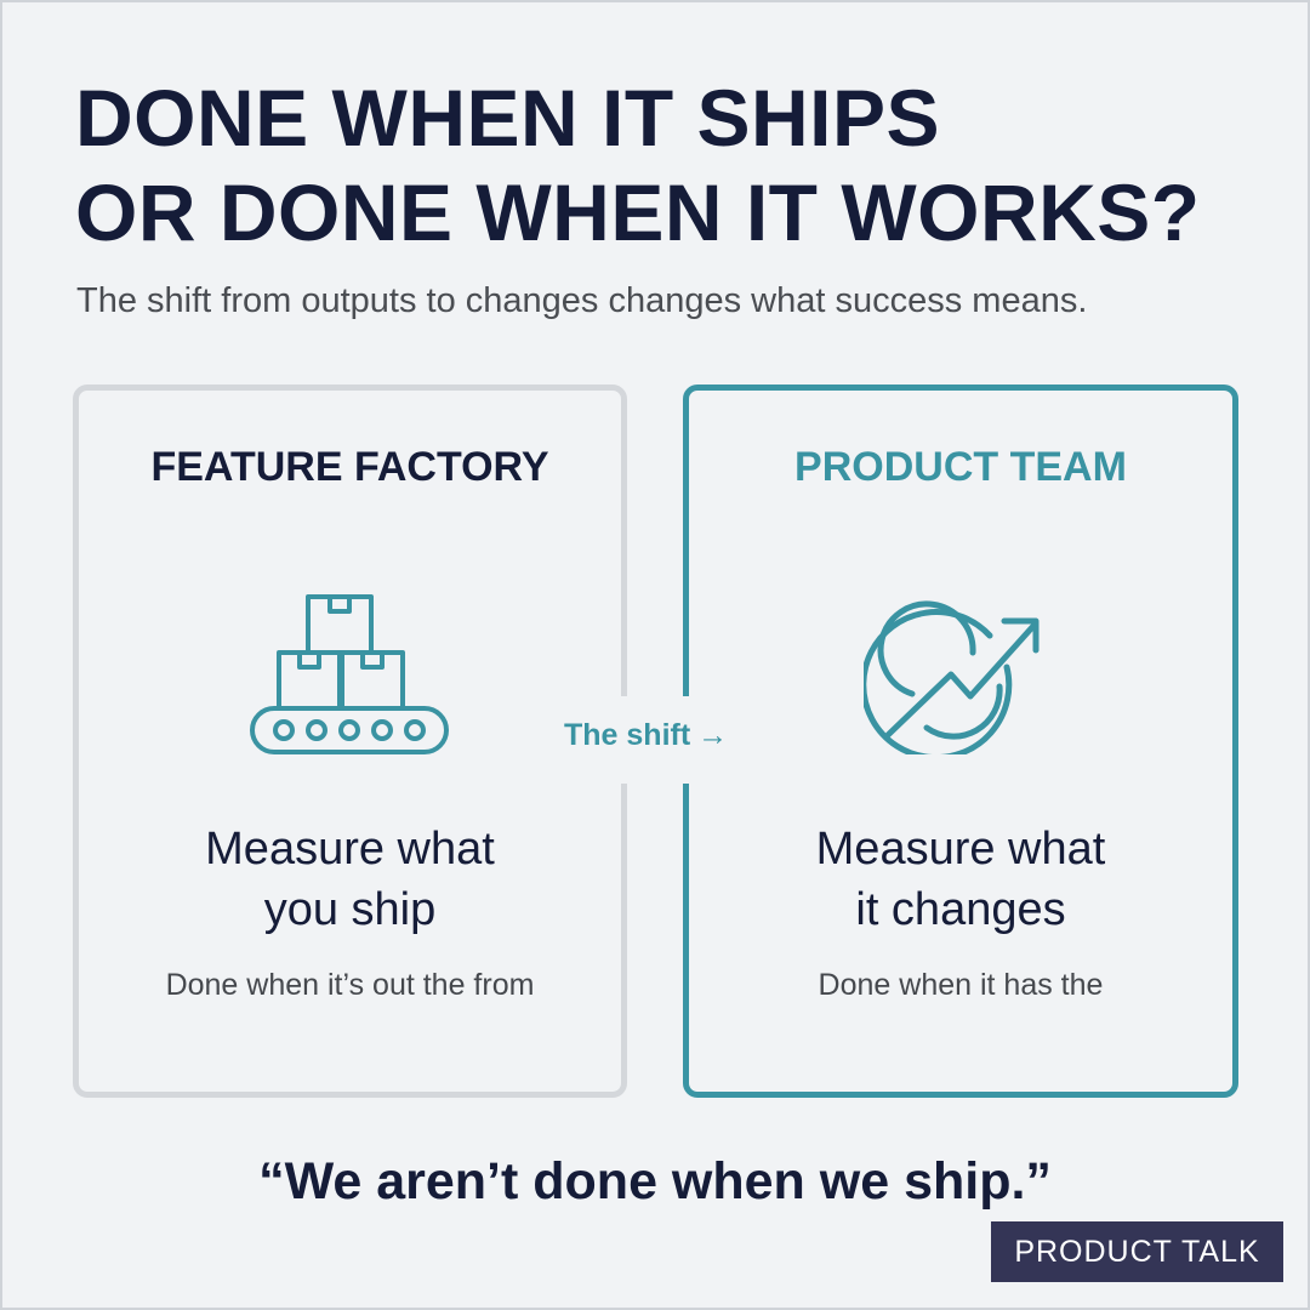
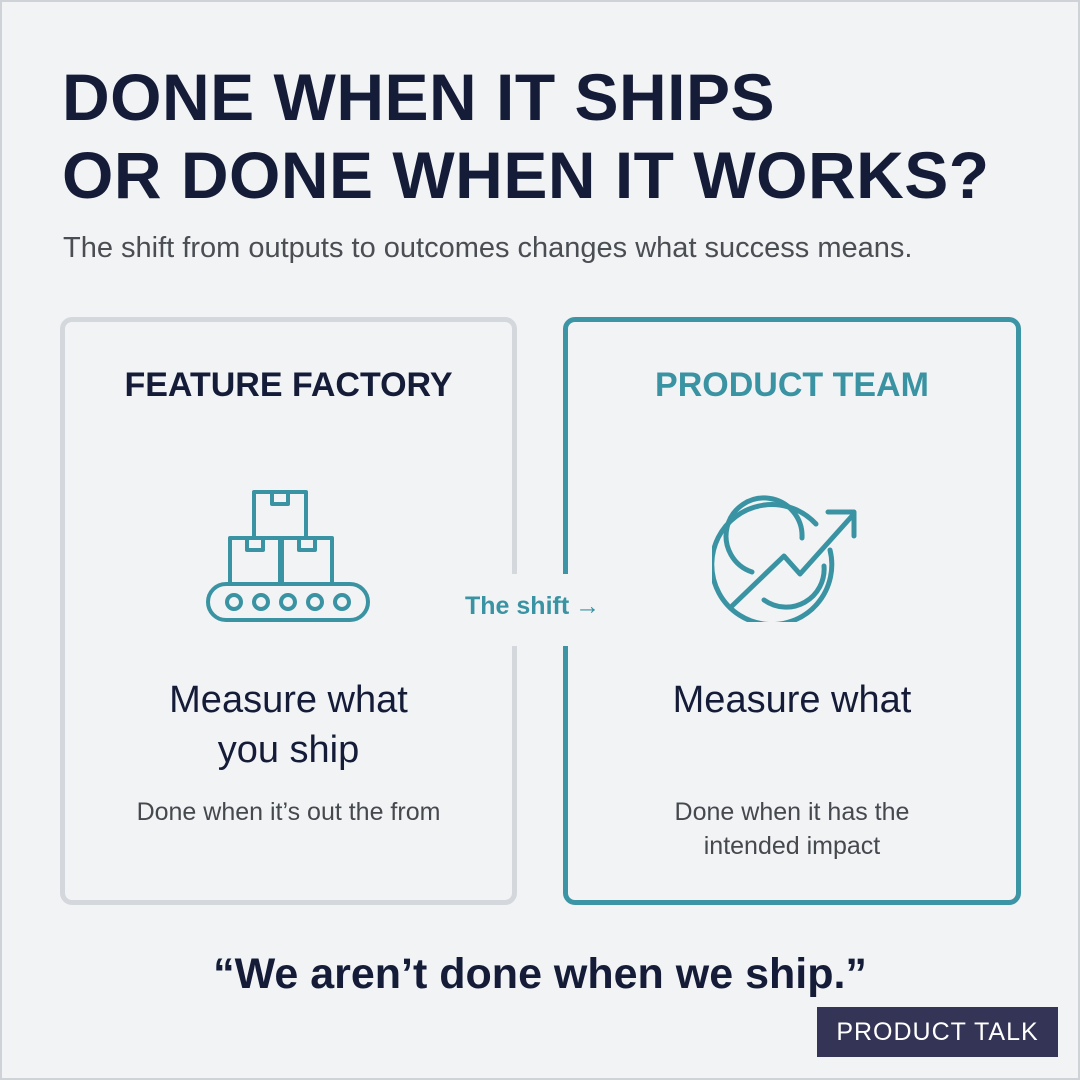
  DONE WHEN IT SHIPS
  OR DONE WHEN IT WORKS?
- The shift from outputs to changes changes what success means.
+ The shift from outputs to outcomes changes what success means.
  FEATURE FACTORY
  Measure what
  you ship
  Done when it’s out the from
  PRODUCT TEAM
  Measure what
- it changes
  Done when it has the
+ intended impact
  The shift
  →
  “We aren’t done when we ship.”
  PRODUCT TALK
